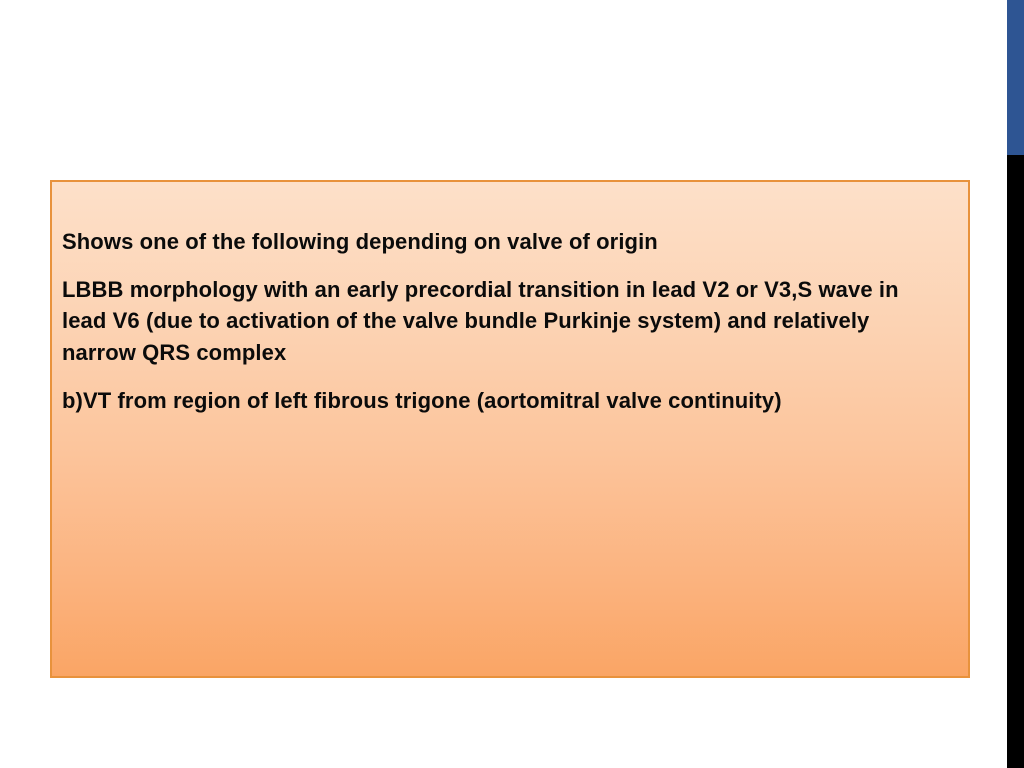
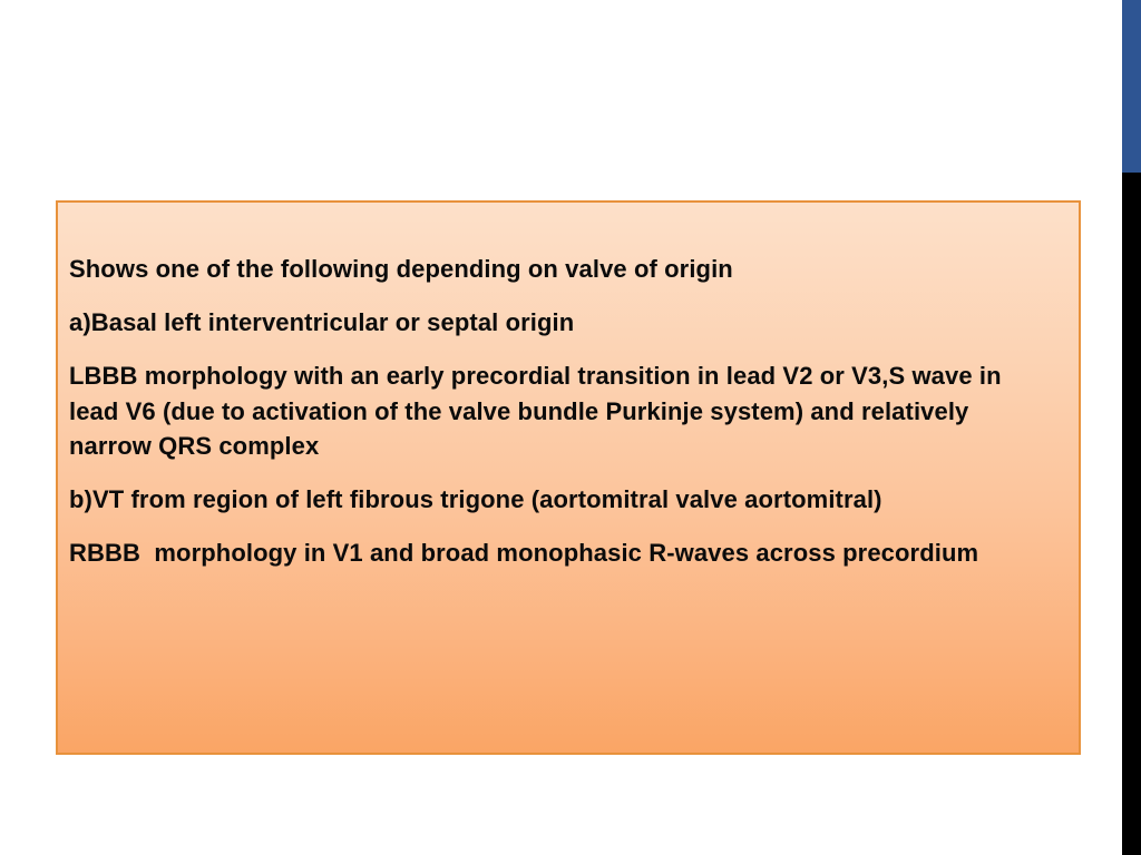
  Shows one of the following depending on valve of origin
+ a)Basal left interventricular or septal origin
  LBBB morphology with an early precordial transition in lead V2 or V3,S wave in lead V6 (due to activation of the valve bundle Purkinje system) and relatively narrow QRS complex
- b)VT from region of left fibrous trigone (aortomitral valve continuity)
+ b)VT from region of left fibrous trigone (aortomitral valve aortomitral)
+ RBBB morphology in V1 and broad monophasic R-waves across precordium
